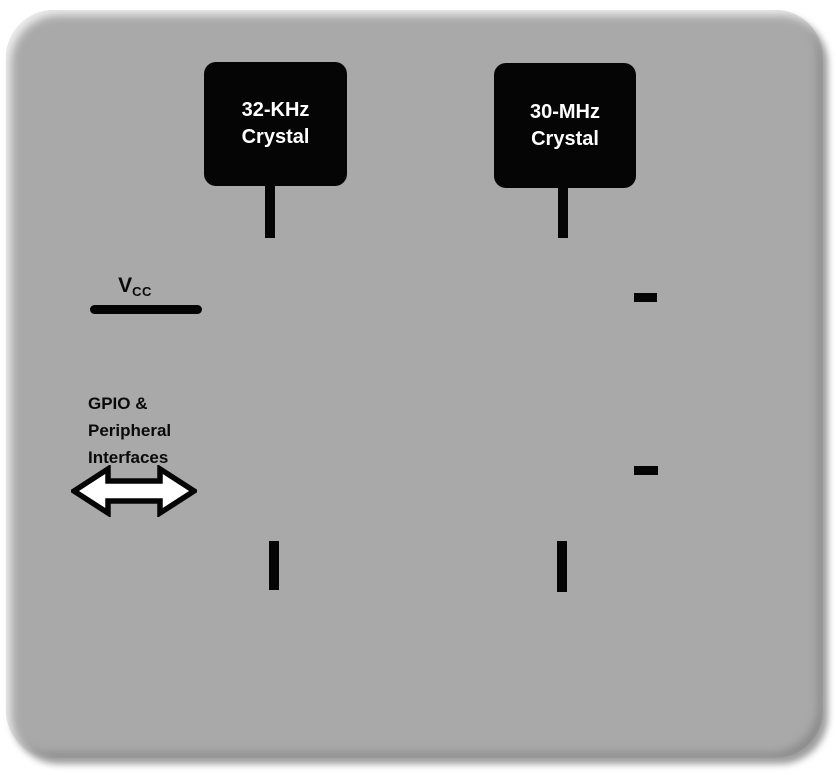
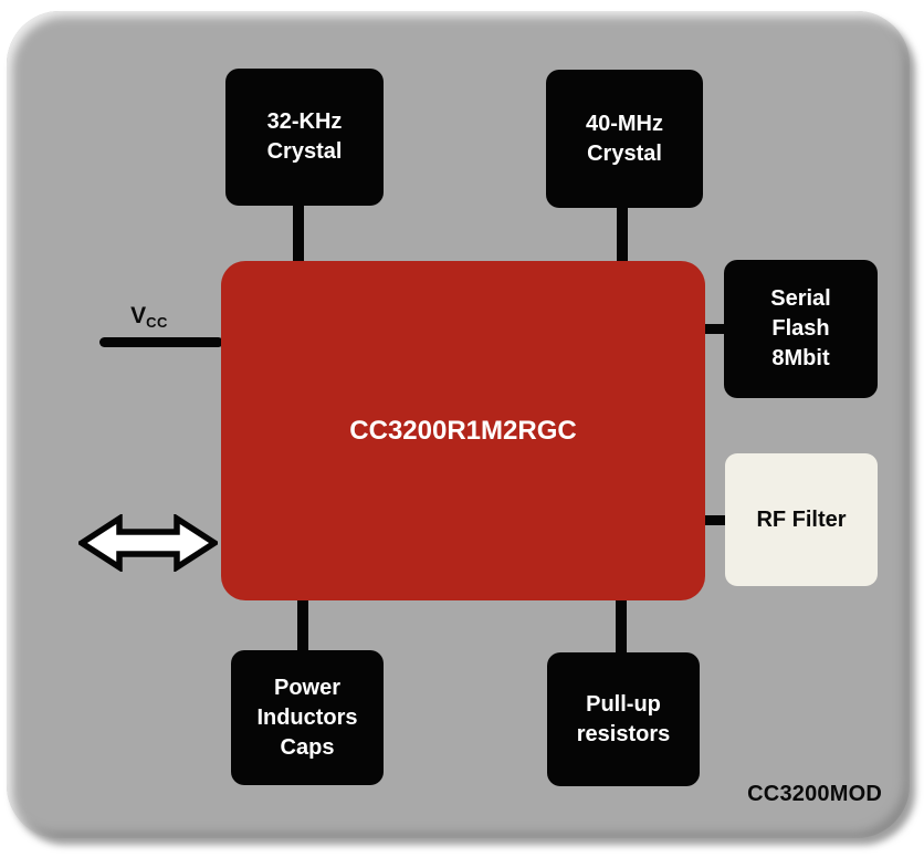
  VCC
- GPIO &
- Peripheral
- Interfaces
  32-KHz
  Crystal
- 30-MHz
+ 40-MHz
  Crystal
+ CC3200R1M2RGC
+ Serial
+ Flash
+ 8Mbit
+ RF Filter
+ Power
+ Inductors
+ Caps
+ Pull-up
+ resistors
+ CC3200MOD
